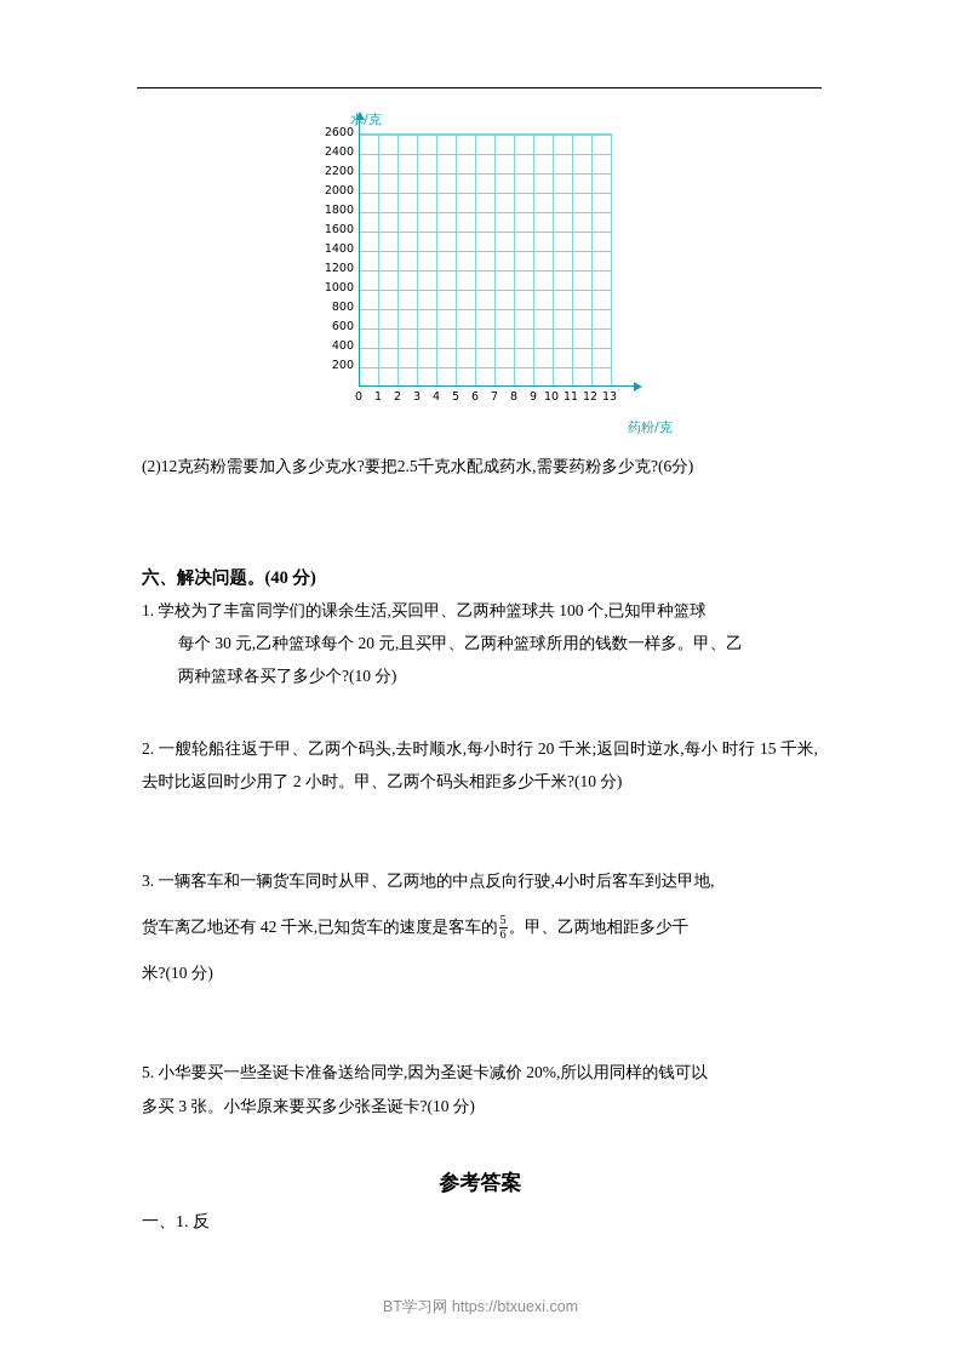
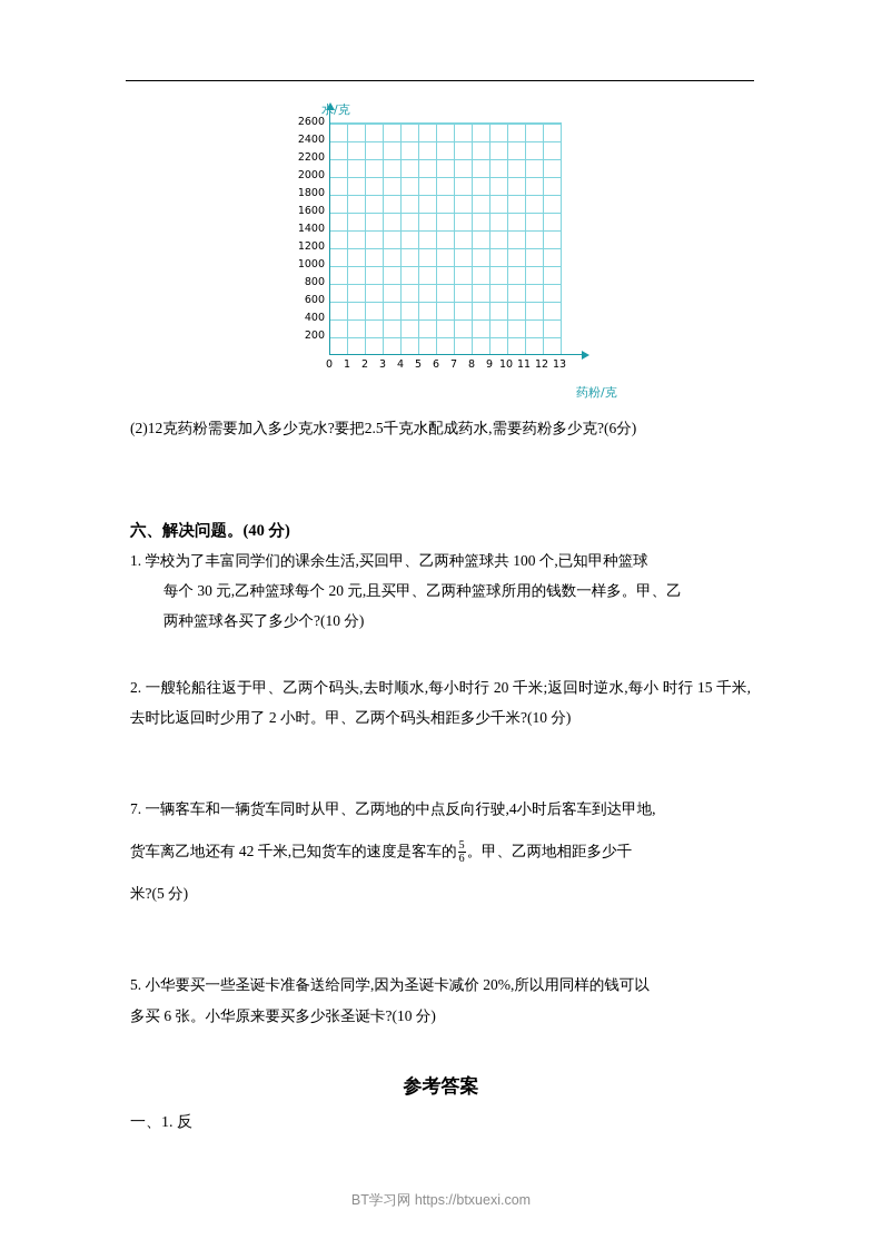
  水/克
  2600
  2400
  2200
  2000
  1800
  1600
  1400
  1200
  1000
  800
  600
  400
  200
  0
  1
  2
  3
  4
  5
  6
  7
  8
  9
  10
  11
  12
  13
  药粉/克
  (2)12克药粉需要加入多少克水?要把2.5千克水配成药水,需要药粉多少克?(6分)
  六、解决问题。(40 分)
  1. 学校为了丰富同学们的课余生活,买回甲、乙两种篮球共 100 个,已知甲种篮球
  每个 30 元,乙种篮球每个 20 元,且买甲、乙两种篮球所用的钱数一样多。甲、乙
  两种篮球各买了多少个?(10 分)
  2. 一艘轮船往返于甲、乙两个码头,去时顺水,每小时行 20 千米;返回时逆水,每小 时行 15 千米,去时比返回时少用了 2 小时。甲、乙两个码头相距多少千米?(10 分)
- 3. 一辆客车和一辆货车同时从甲、乙两地的中点反向行驶,4小时后客车到达甲地,
+ 7. 一辆客车和一辆货车同时从甲、乙两地的中点反向行驶,4小时后客车到达甲地,
  货车离乙地还有 42 千米,已知货车的速度是客车的
  5
  6
  。甲、乙两地相距多少千
- 米?(10 分)
+ 米?(5 分)
  5. 小华要买一些圣诞卡准备送给同学,因为圣诞卡减价 20%,所以用同样的钱可以
- 多买 3 张。小华原来要买多少张圣诞卡?(10 分)
+ 多买 6 张。小华原来要买多少张圣诞卡?(10 分)
  参考答案
  一、1. 反
  BT学习网 https://btxuexi.com
